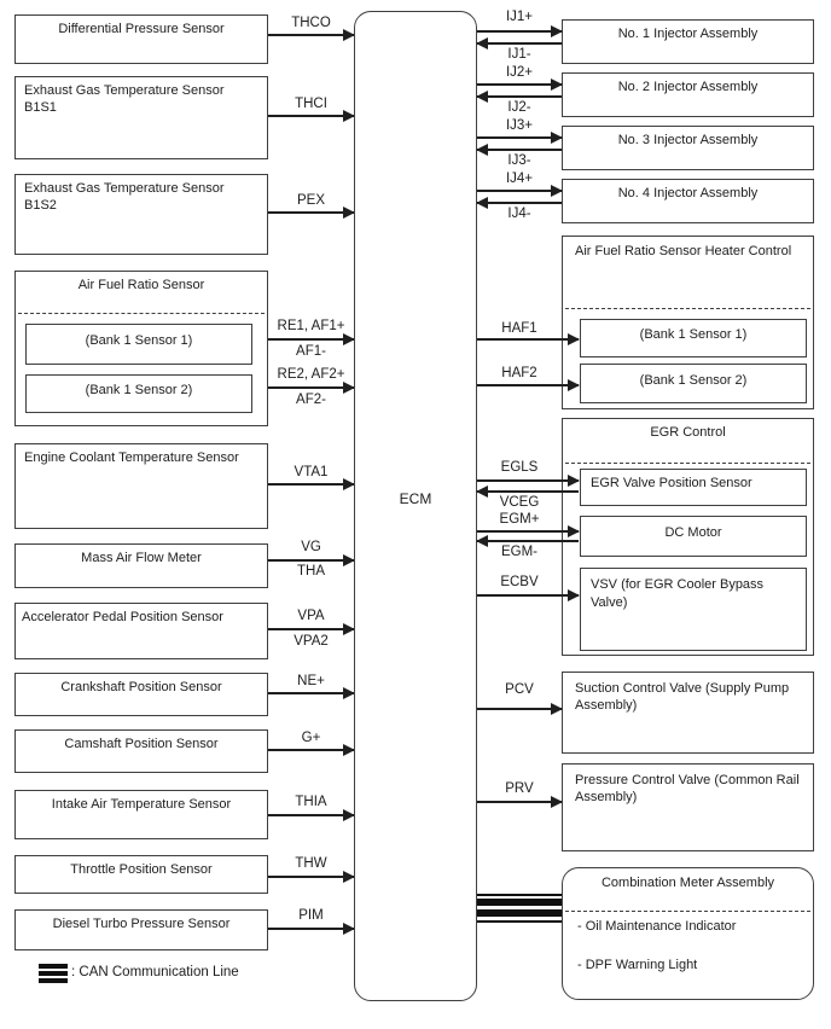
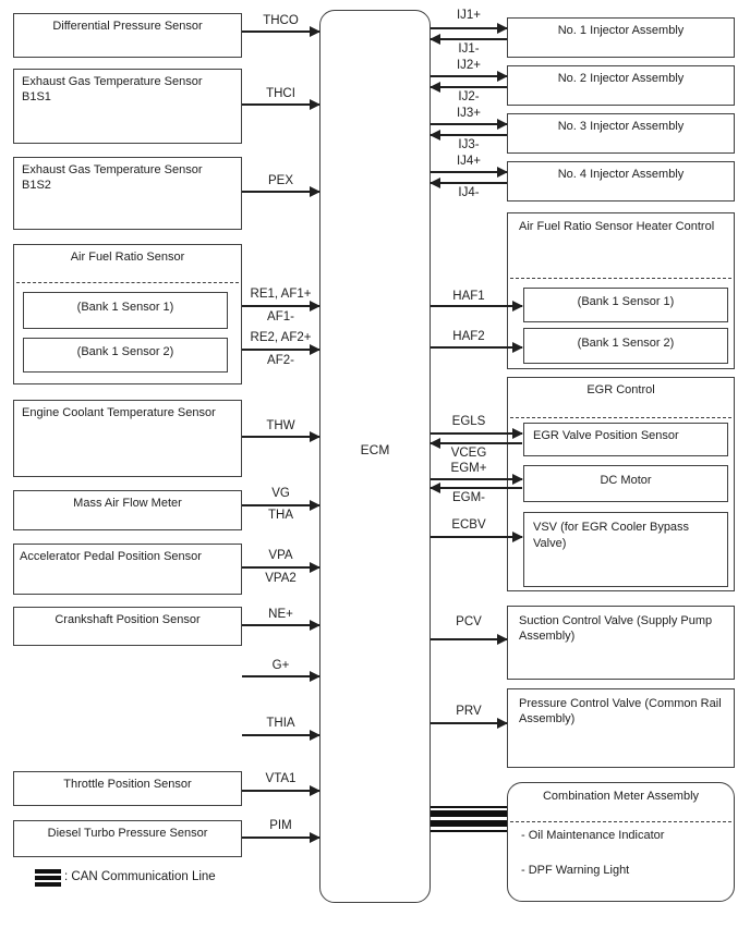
  Differential Pressure Sensor
  Exhaust Gas Temperature Sensor B1S1
  Exhaust Gas Temperature Sensor B1S2
  Air Fuel Ratio Sensor
  (Bank 1 Sensor 1)
  (Bank 1 Sensor 2)
  Engine Coolant Temperature Sensor
  Mass Air Flow Meter
  Accelerator Pedal Position Sensor
  Crankshaft Position Sensor
- Camshaft Position Sensor
- Intake Air Temperature Sensor
  Throttle Position Sensor
  Diesel Turbo Pressure Sensor
  THCO
  THCI
  PEX
  RE1, AF1+
  AF1-
  RE2, AF2+
  AF2-
- VTA1
+ THW
  VG
  THA
  VPA
  VPA2
  NE+
  G+
  THIA
- THW
+ VTA1
  PIM
  ECM
  No. 1 Injector Assembly
  No. 2 Injector Assembly
  No. 3 Injector Assembly
  No. 4 Injector Assembly
  Air Fuel Ratio Sensor Heater Control
  (Bank 1 Sensor 1)
  (Bank 1 Sensor 2)
  EGR Control
  EGR Valve Position Sensor
  DC Motor
  VSV (for EGR Cooler Bypass Valve)
  Suction Control Valve (Supply Pump Assembly)
  Pressure Control Valve (Common Rail Assembly)
  Combination Meter Assembly
  - Oil Maintenance Indicator
  - DPF Warning Light
  IJ1+
  IJ1-
  IJ2+
  IJ2-
  IJ3+
  IJ3-
  IJ4+
  IJ4-
  HAF1
  HAF2
  EGLS
  VCEG
  EGM+
  EGM-
  ECBV
  PCV
  PRV
  : CAN Communication Line
